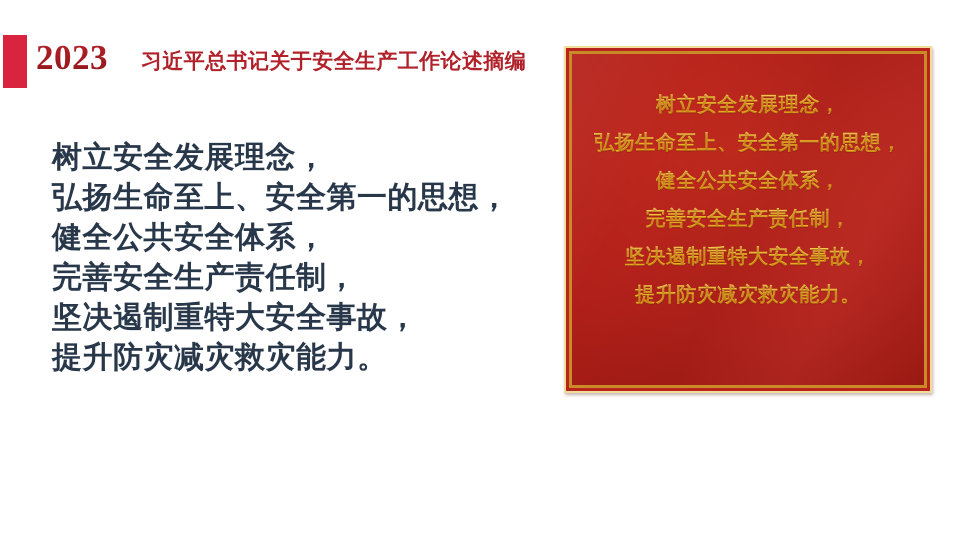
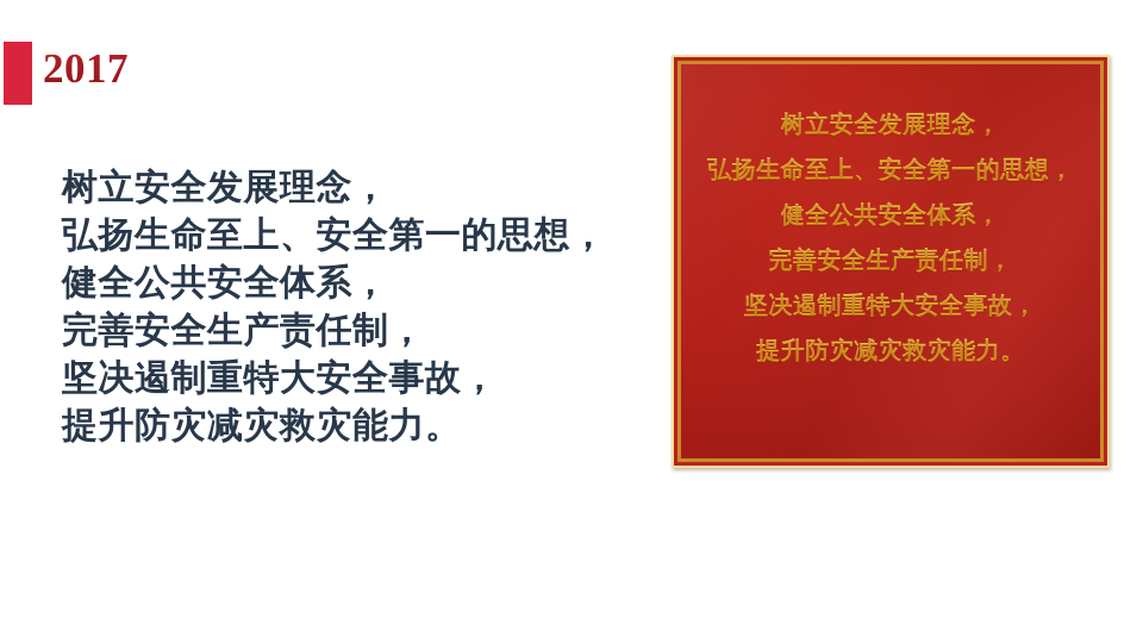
- 2023
+ 2017
- 习近平总书记关于安全生产工作论述摘编
  树立安全发展理念，
  弘扬生命至上、安全第一的思想，
  健全公共安全体系，
  完善安全生产责任制，
  坚决遏制重特大安全事故，
  提升防灾减灾救灾能力。
  树立安全发展理念，
  弘扬生命至上、安全第一的思想，
  健全公共安全体系，
  完善安全生产责任制，
  坚决遏制重特大安全事故，
  提升防灾减灾救灾能力。
